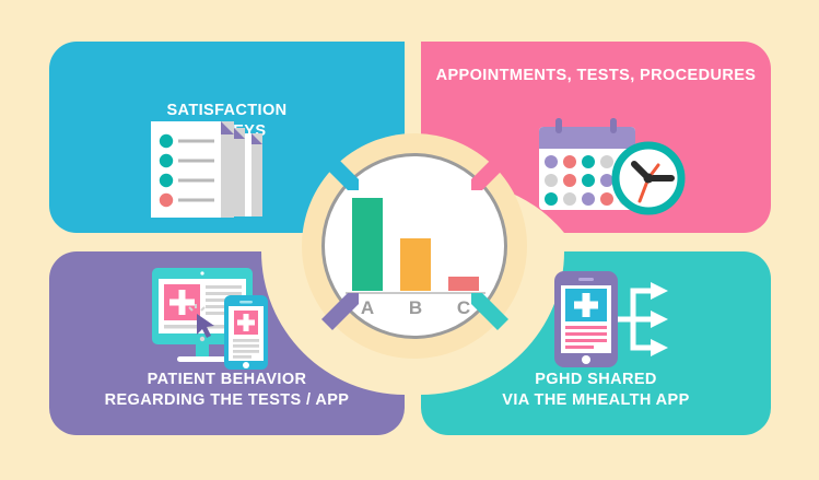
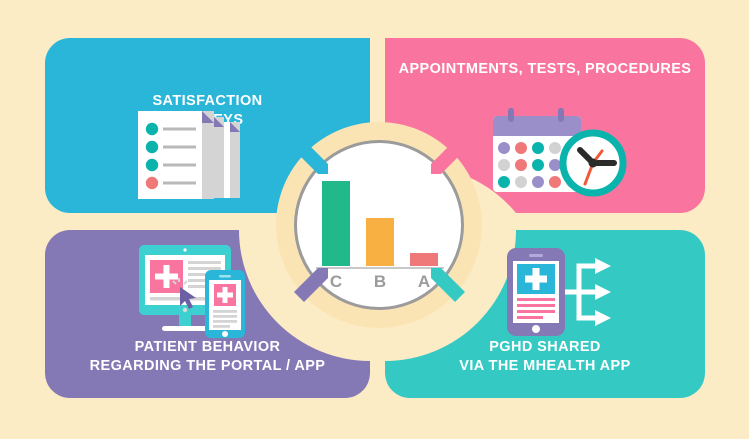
  SATISFACTION
  APPOINTMENTS, TESTS, PROCEDURES
  PATIENT BEHAVIOR
- REGARDING THE TESTS / APP
+ REGARDING THE PORTAL / APP
  PGHD SHARED
  VIA THE MHEALTH APP
- A
+ C
  B
- C
+ A
